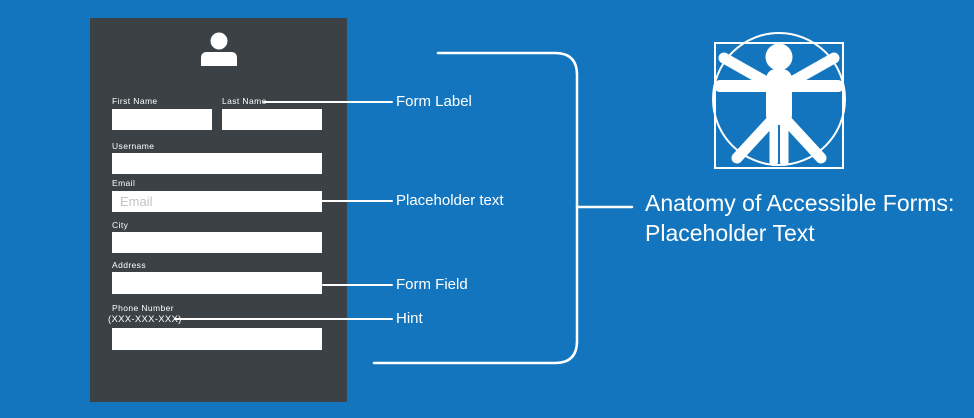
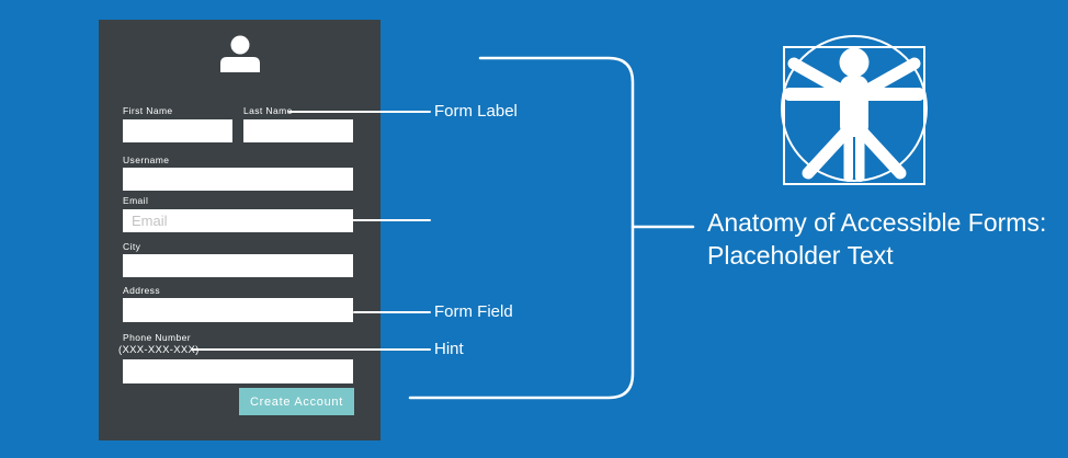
  First Name
  Last Nam
  Username
  Email
  Email
  City
  Address
  Phone Number
  (XXX-XXX-XX
+ Create Account
  Form Label
- Placeholder text
  Form Field
  Hint
  Anatomy of Accessible Forms:
  Placeholder Text
